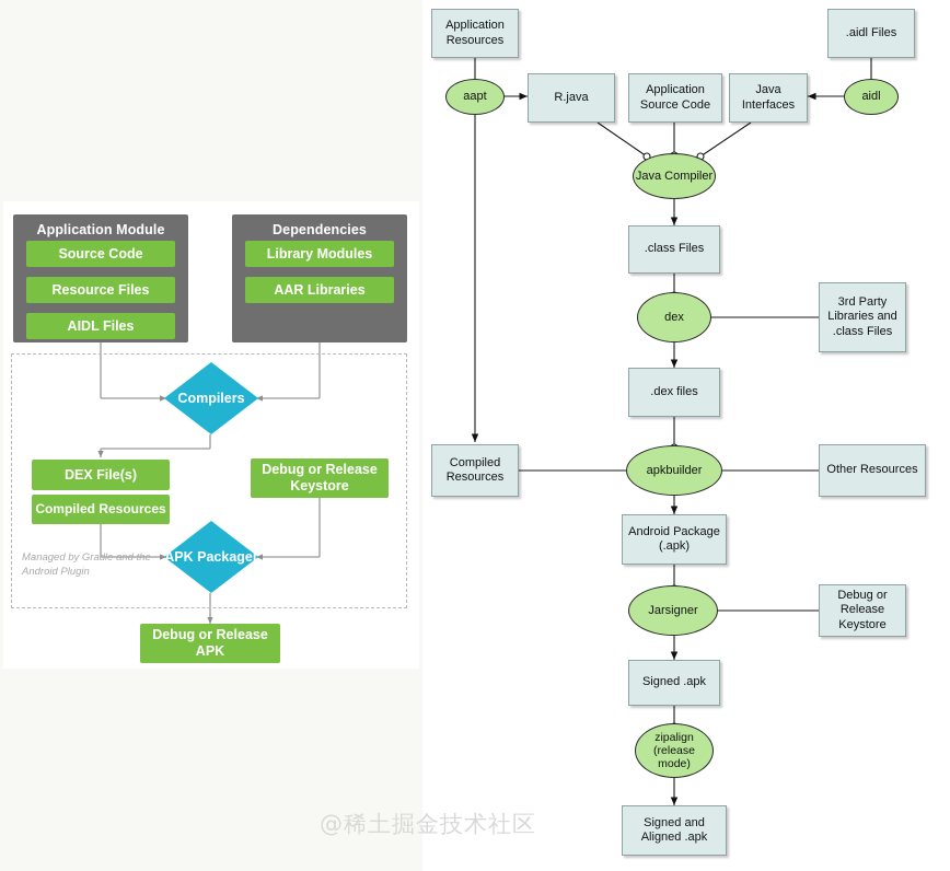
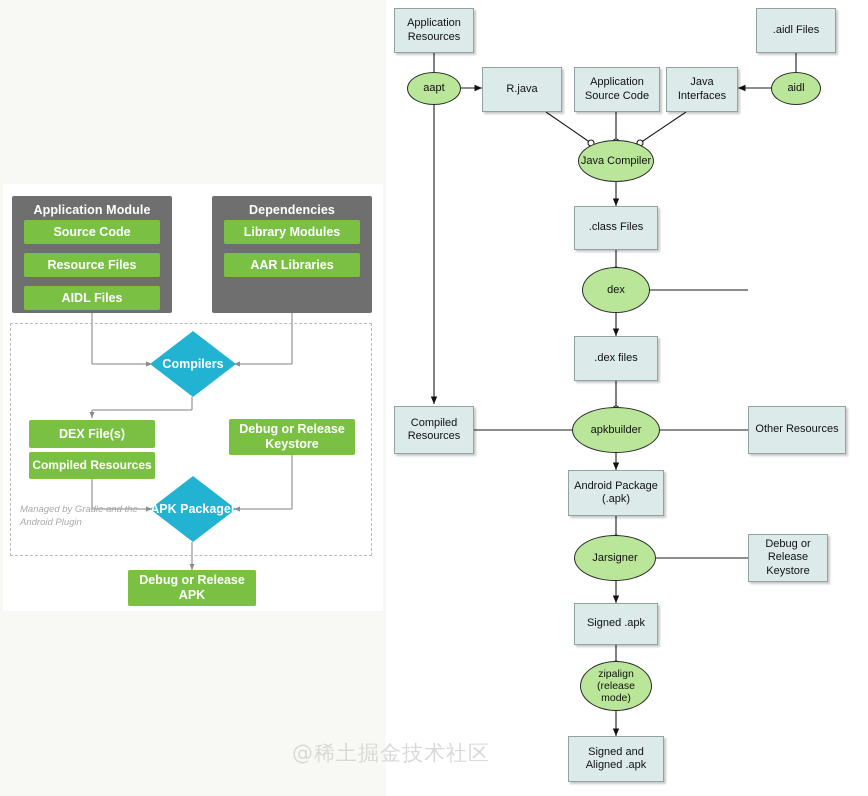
  Application Module
  Source Code
  Resource Files
  AIDL Files
  Dependencies
  Library Modules
  AAR Libraries
  Compilers
  DEX File(s)
  Compiled Resources
  Debug or Release Keystore
  APK Packager
  Managed by Gradle and the Android Plugin
  Debug or Release APK
  Application Resources
  .aidl Files
  R.java
  Application Source Code
  Java Interfaces
  .class Files
- 3rd Party Libraries and .class Files
  .dex files
  Compiled Resources
  Other Resources
  Android Package (.apk)
  Debug or Release Keystore
  Signed .apk
  Signed and Aligned .apk
  aapt
  aidl
  Java Compiler
  dex
  apkbuilder
  Jarsigner
  zipalign (release mode)
  @稀土掘金技术社区
